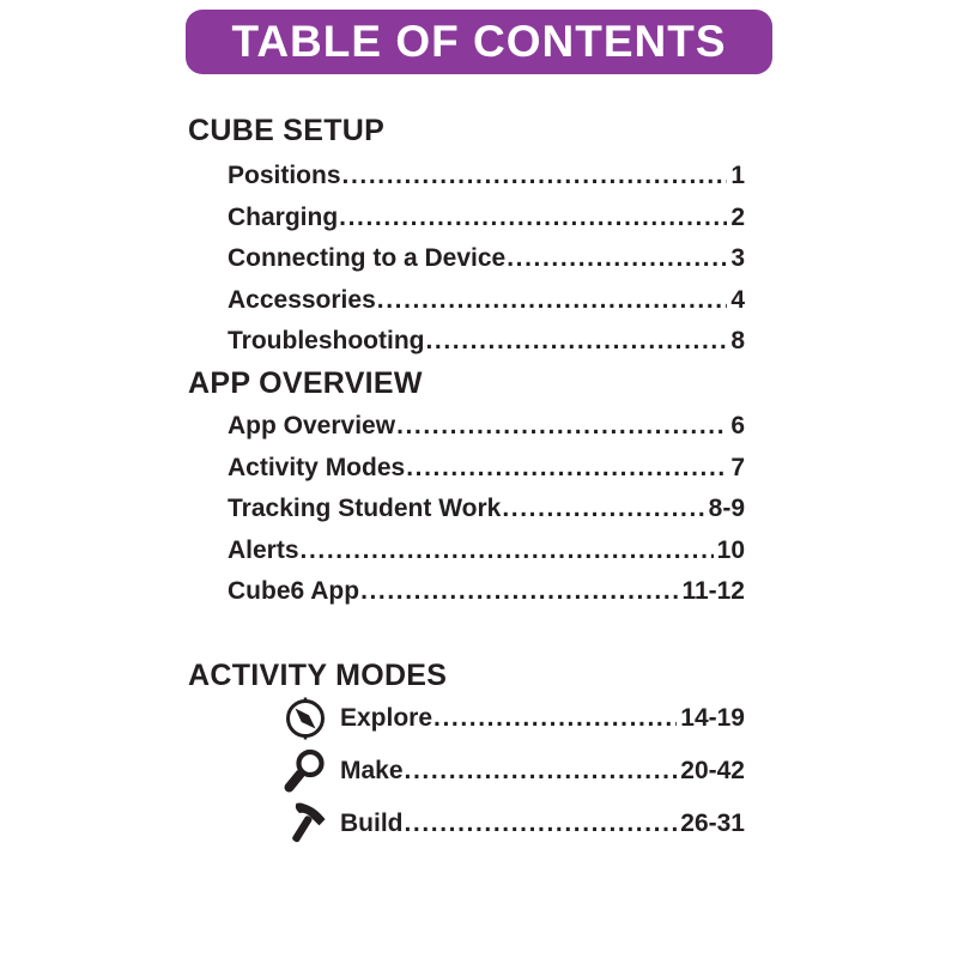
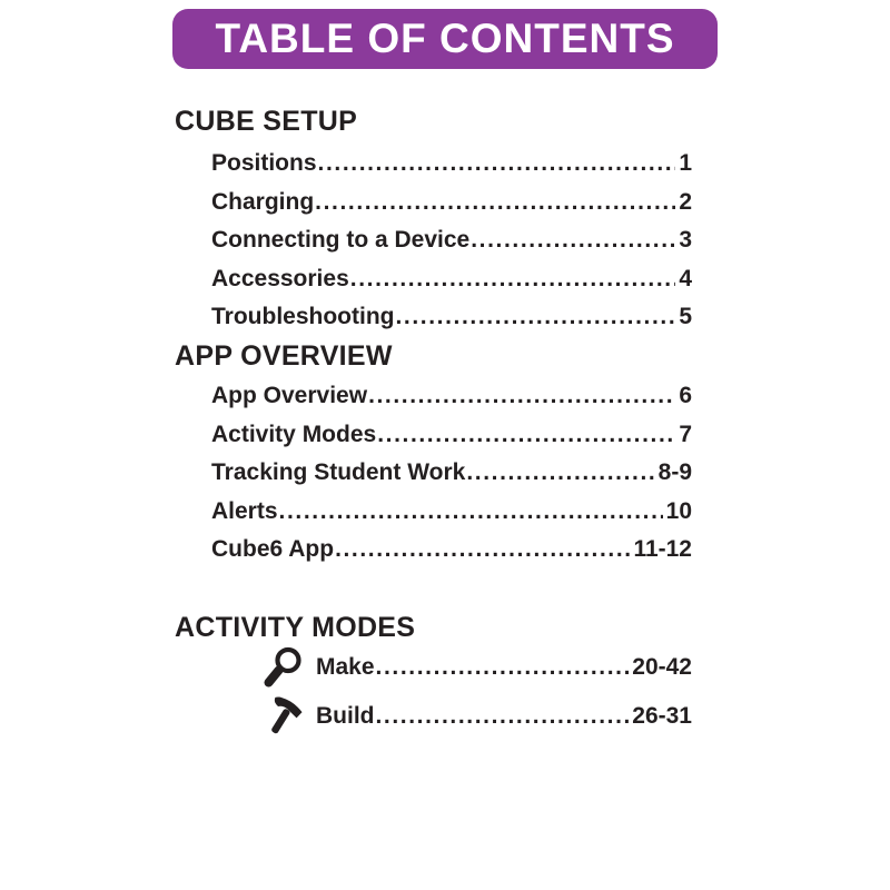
  TABLE OF CONTENTS
  CUBE SETUP
  Positions
  1
  Charging
  2
  Connecting to a Device
  3
  Accessories
  4
  Troubleshooting
- 8
+ 5
  APP OVERVIEW
  App Overview
  6
  Activity Modes
  7
  Tracking Student Work
  8-9
  Alerts
  10
  Cube6 App
  11-12
  ACTIVITY MODES
- Explore
- 14-19
  Make
  20-42
  Build
  26-31
